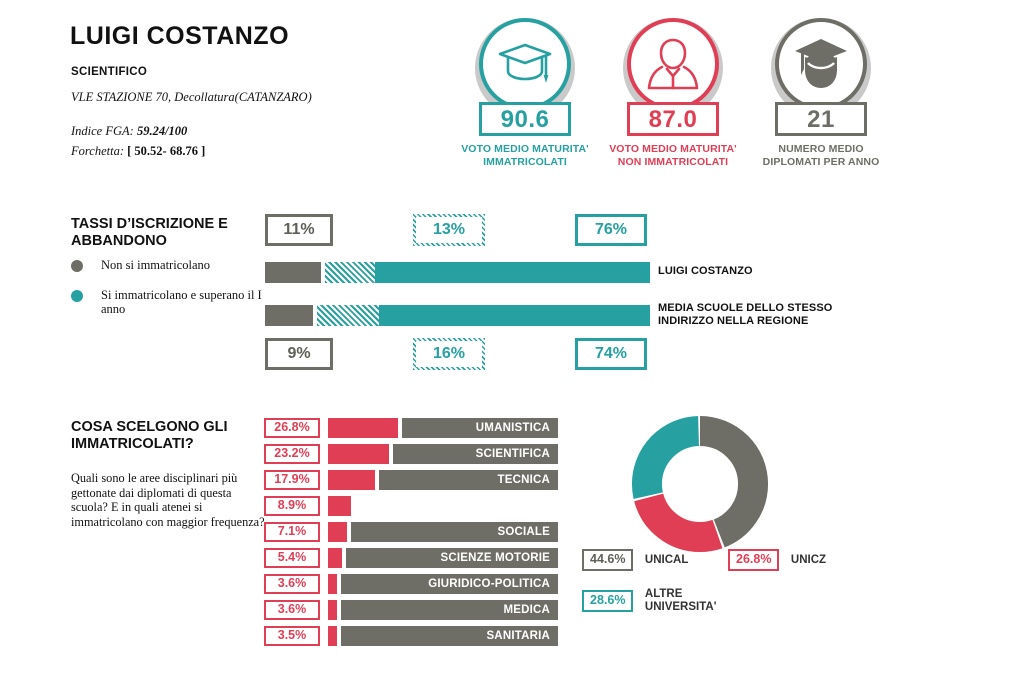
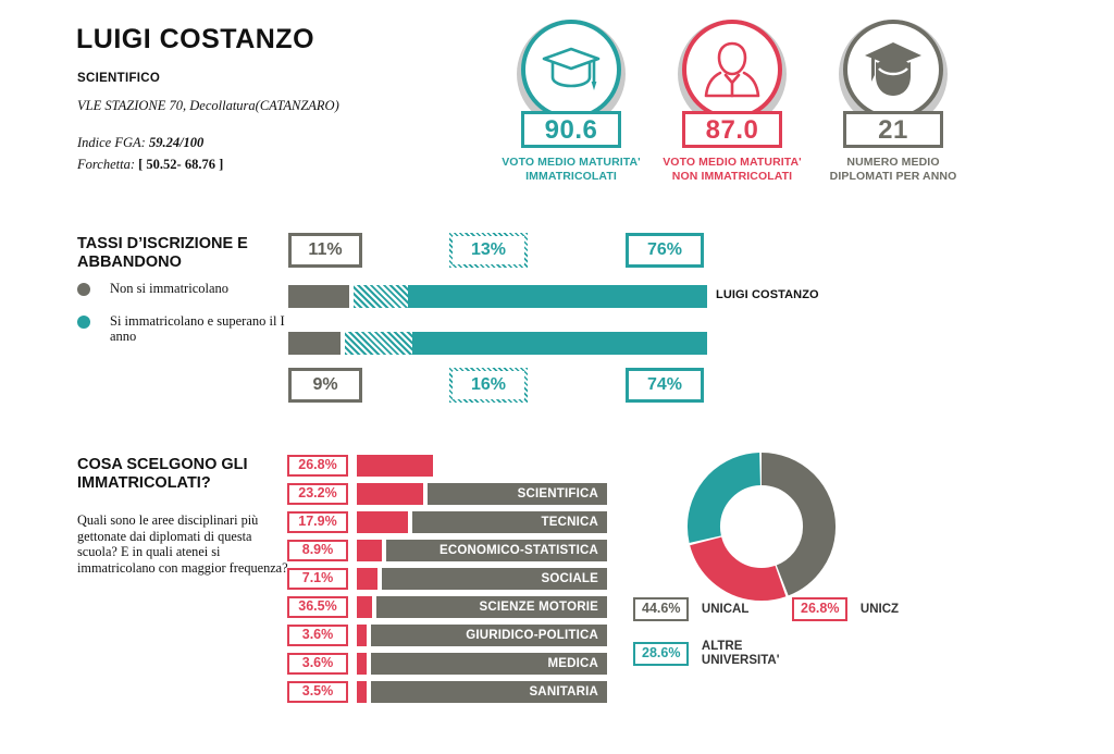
  LUIGI COSTANZO
  SCIENTIFICO
  VLE STAZIONE 70, Decollatura(CATANZARO)
  Indice FGA: 59.24/100
  Forchetta: [ 50.52- 68.76 ]
  90.6
  VOTO MEDIO MATURITA'
  IMMATRICOLATI
  87.0
  VOTO MEDIO MATURITA'
  NON IMMATRICOLATI
  21
  NUMERO MEDIO
  DIPLOMATI PER ANNO
  TASSI D’ISCRIZIONE E ABBANDONO
  Non si immatricolano
  Si immatricolano e superano il I anno
  11%
  13%
  76%
  LUIGI COSTANZO
- MEDIA SCUOLE DELLO STESSO INDIRIZZO NELLA REGIONE
  9%
  16%
  74%
  COSA SCELGONO GLI IMMATRICOLATI?
  Quali sono le aree disciplinari più gettonate dai diplomati di questa scuola? E in quali atenei si immatricolano con maggior frequenza?
  26.8%
- UMANISTICA
  23.2%
  SCIENTIFICA
  17.9%
  TECNICA
  8.9%
+ ECONOMICO-STATISTICA
  7.1%
  SOCIALE
- 5.4%
+ 36.5%
  SCIENZE MOTORIE
  3.6%
  GIURIDICO-POLITICA
  3.6%
  MEDICA
  3.5%
  SANITARIA
  44.6% UNICAL
  26.8% UNICZ
  28.6% ALTRE
  UNIVERSITA'
